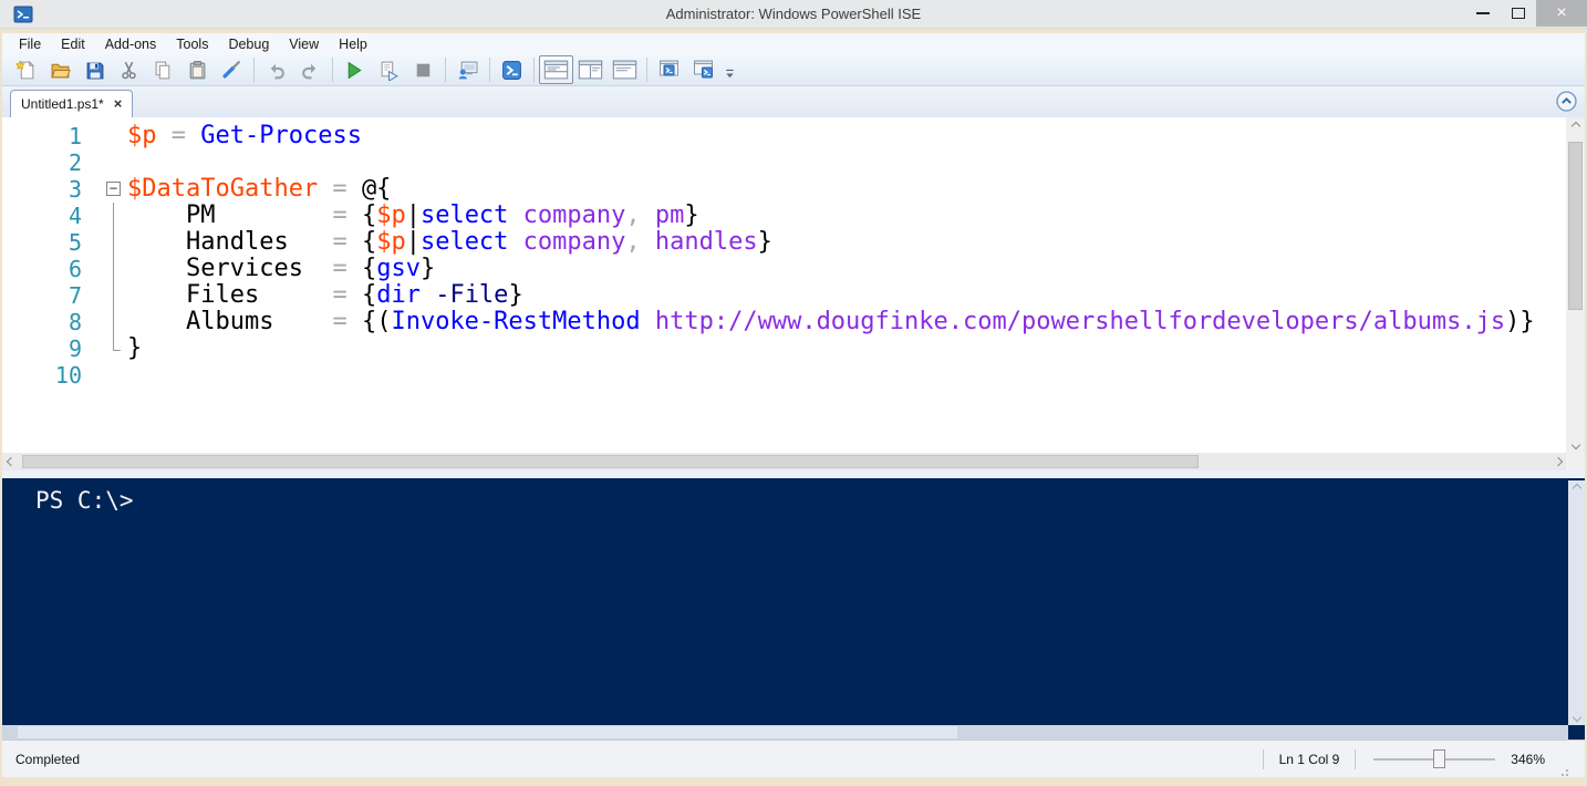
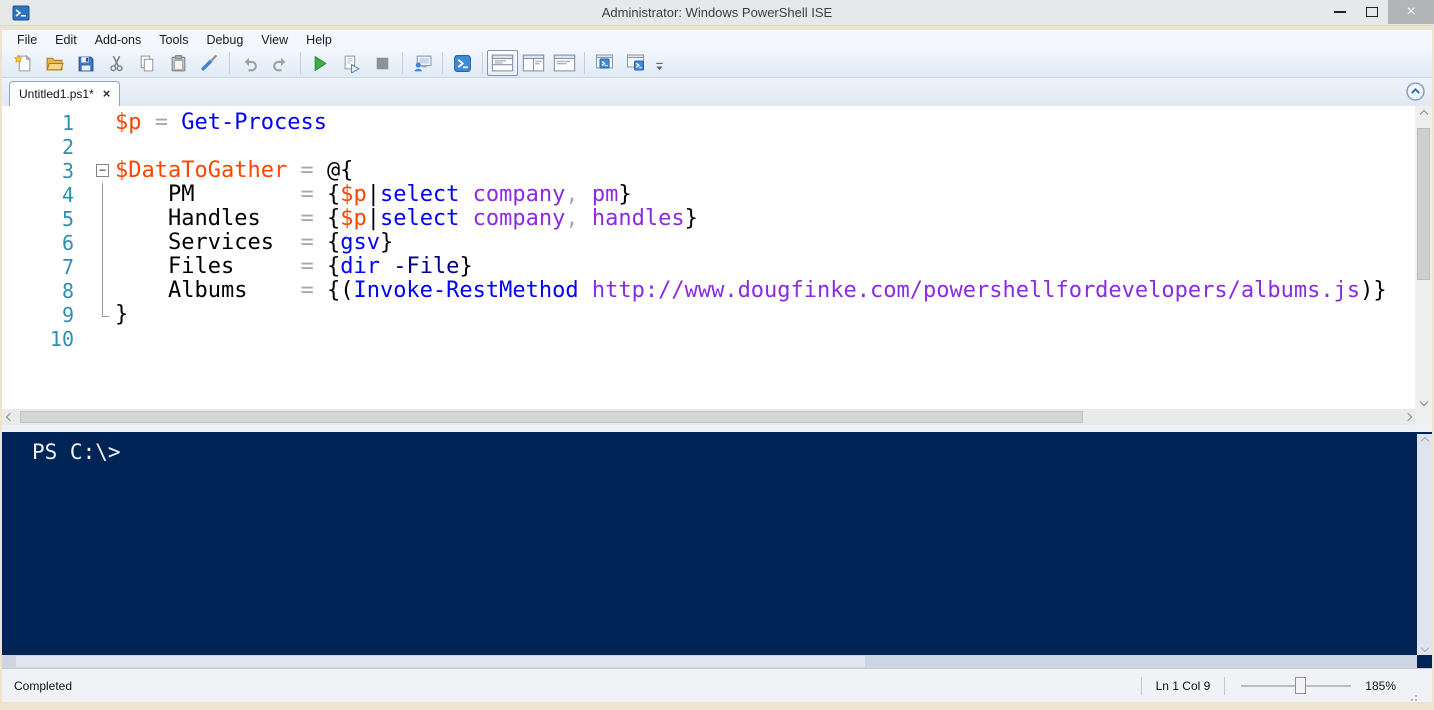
  Administrator: Windows PowerShell ISE
  ×
  File
  Edit
  Add-ons
  Tools
  Debug
  View
  Help
  Untitled1.ps1*
  ×
  1
  $p = Get-Process
  2
  3
  −
  $DataToGather = @{
  4
  PM = {$p|select company, pm}
  5
  Handles = {$p|select company, handles}
  6
  Services = {gsv}
  7
  Files = {dir -File}
  8
  Albums = {(Invoke-RestMethod http://www.dougfinke.com/powershellfordevelopers/albums.js)}
  9
  }
  10
  PS C:\>
  Completed
  Ln 1 Col 9
- 346%
+ 185%
